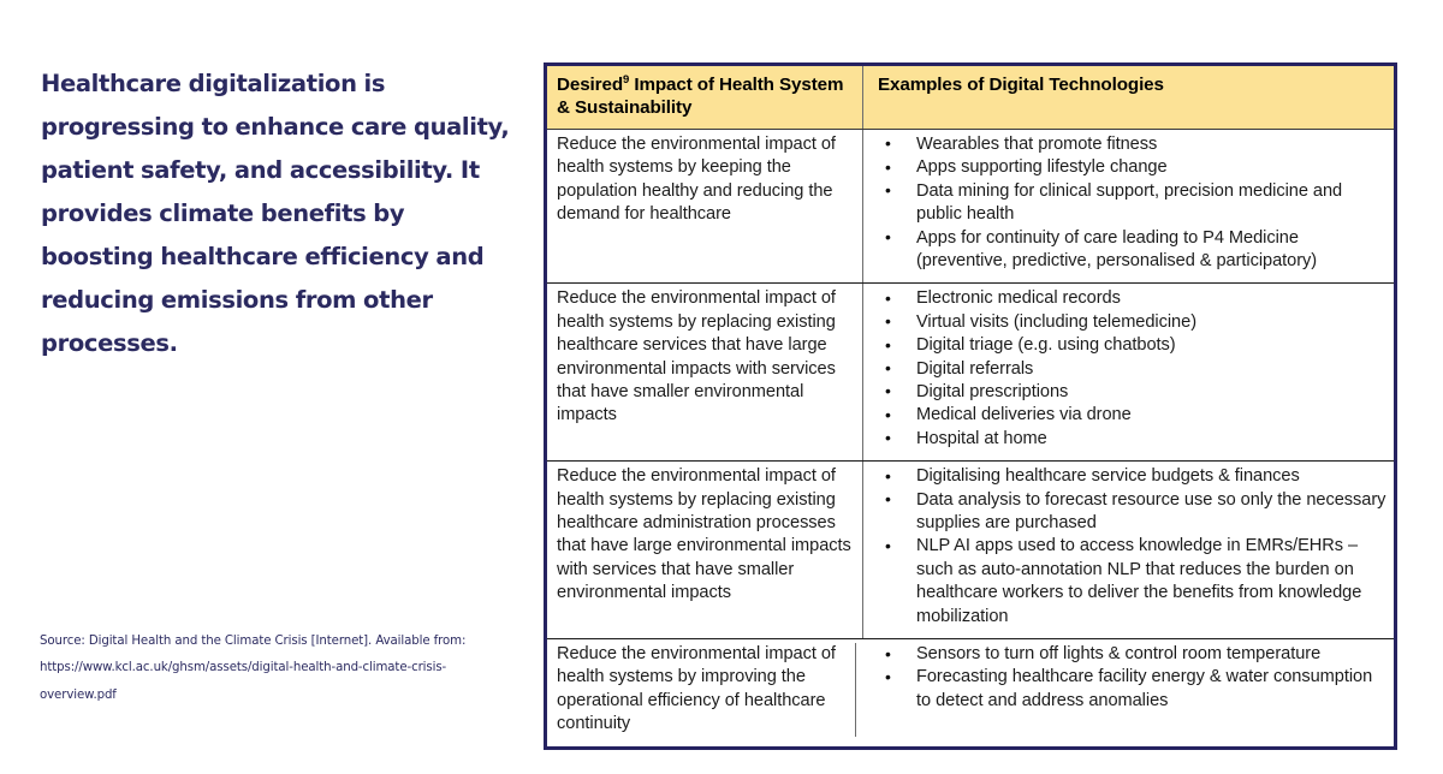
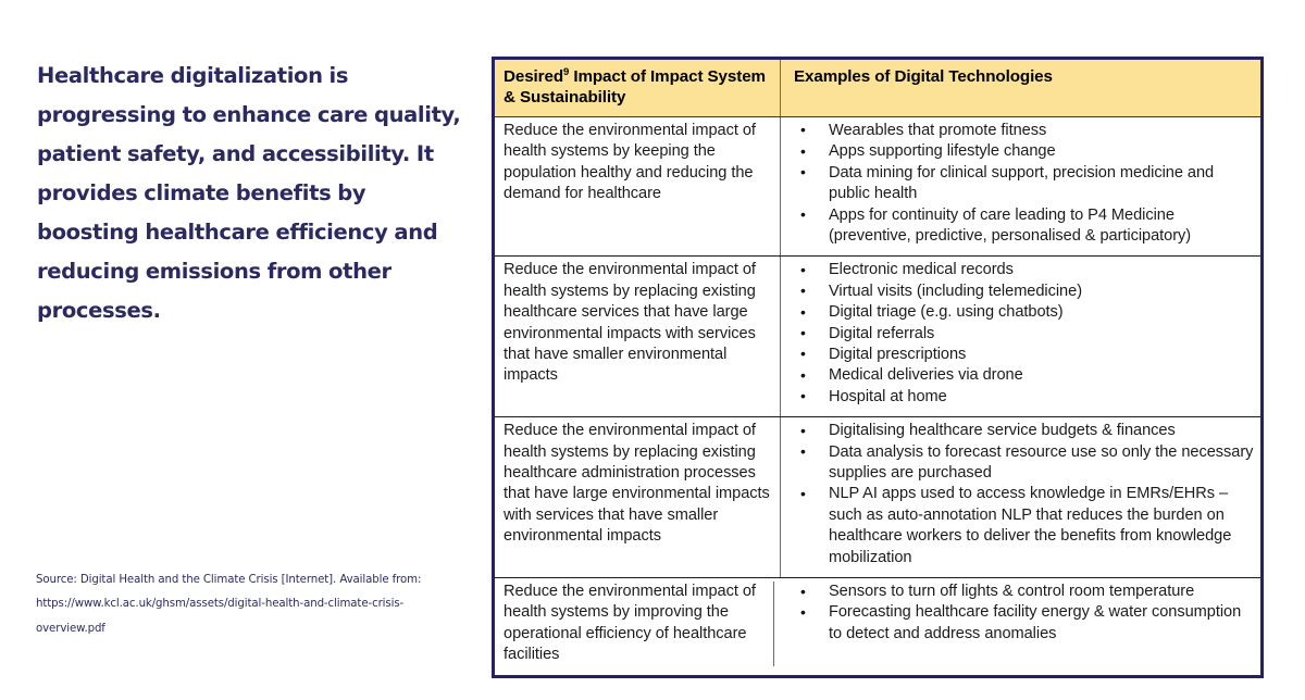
  Healthcare digitalization is progressing to enhance care quality, patient safety, and accessibility. It provides climate benefits by boosting healthcare efficiency and reducing emissions from other processes.
  Source: Digital Health and the Climate Crisis [Internet]. Available from: https://www.kcl.ac.uk/ghsm/assets/digital-health-and-climate-crisis-overview.pdf
- Desired9 Impact of Health System & Sustainability
+ Desired9 Impact of Impact System & Sustainability
  Examples of Digital Technologies
  Reduce the environmental impact of health systems by keeping the population healthy and reducing the demand for healthcare
  Wearables that promote fitness
  Apps supporting lifestyle change
  Data mining for clinical support, precision medicine and public health
  Apps for continuity of care leading to P4 Medicine (preventive, predictive, personalised & participatory)
  Reduce the environmental impact of health systems by replacing existing healthcare services that have large environmental impacts with services that have smaller environmental impacts
  Electronic medical records
  Virtual visits (including telemedicine)
  Digital triage (e.g. using chatbots)
  Digital referrals
  Digital prescriptions
  Medical deliveries via drone
  Hospital at home
  Reduce the environmental impact of health systems by replacing existing healthcare administration processes that have large environmental impacts with services that have smaller environmental impacts
  Digitalising healthcare service budgets & finances
  Data analysis to forecast resource use so only the necessary supplies are purchased
  NLP AI apps used to access knowledge in EMRs/EHRs – such as auto-annotation NLP that reduces the burden on healthcare workers to deliver the benefits from knowledge mobilization
- Reduce the environmental impact of health systems by improving the operational efficiency of healthcare continuity
+ Reduce the environmental impact of health systems by improving the operational efficiency of healthcare facilities
  Sensors to turn off lights & control room temperature
  Forecasting healthcare facility energy & water consumption to detect and address anomalies
